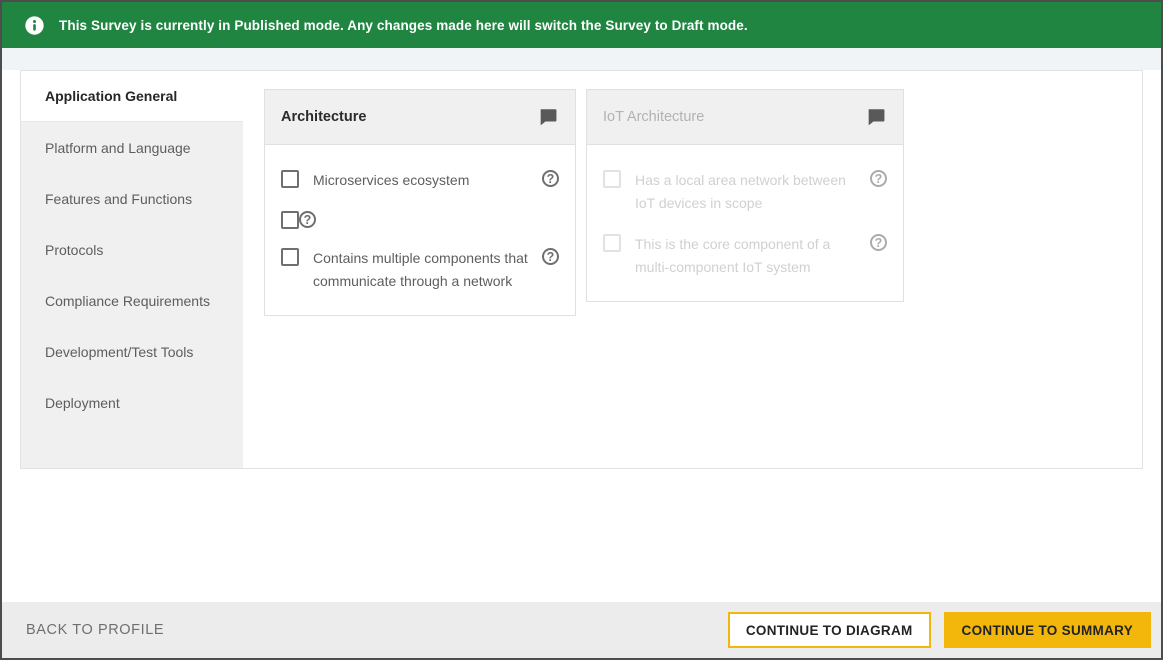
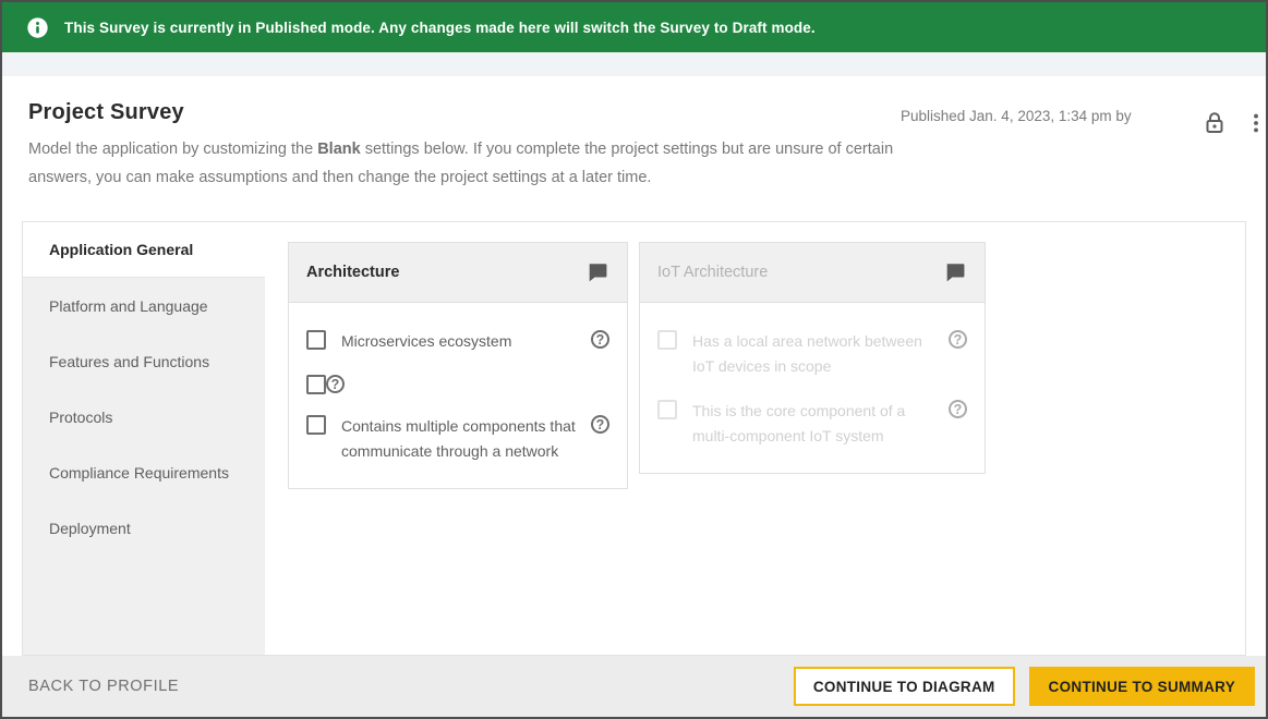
  This Survey is currently in Published mode. Any changes made here will switch the Survey to Draft mode.
+ Project Survey
+ Model the application by customizing the Blank settings below. If you complete the project settings but are unsure of certain answers, you can make assumptions and then change the project settings at a later time.
+ Published Jan. 4, 2023, 1:34 pm by
  Application General
  Platform and Language
  Features and Functions
  Protocols
  Compliance Requirements
- Development/Test Tools
  Deployment
  Architecture
  Microservices ecosystem
  ?
  ?
  Contains multiple components that communicate through a network
  ?
  IoT Architecture
  Has a local area network between IoT devices in scope
  ?
  This is the core component of a multi-component IoT system
  ?
  BACK TO PROFILE
  CONTINUE TO DIAGRAM
  CONTINUE TO SUMMARY
